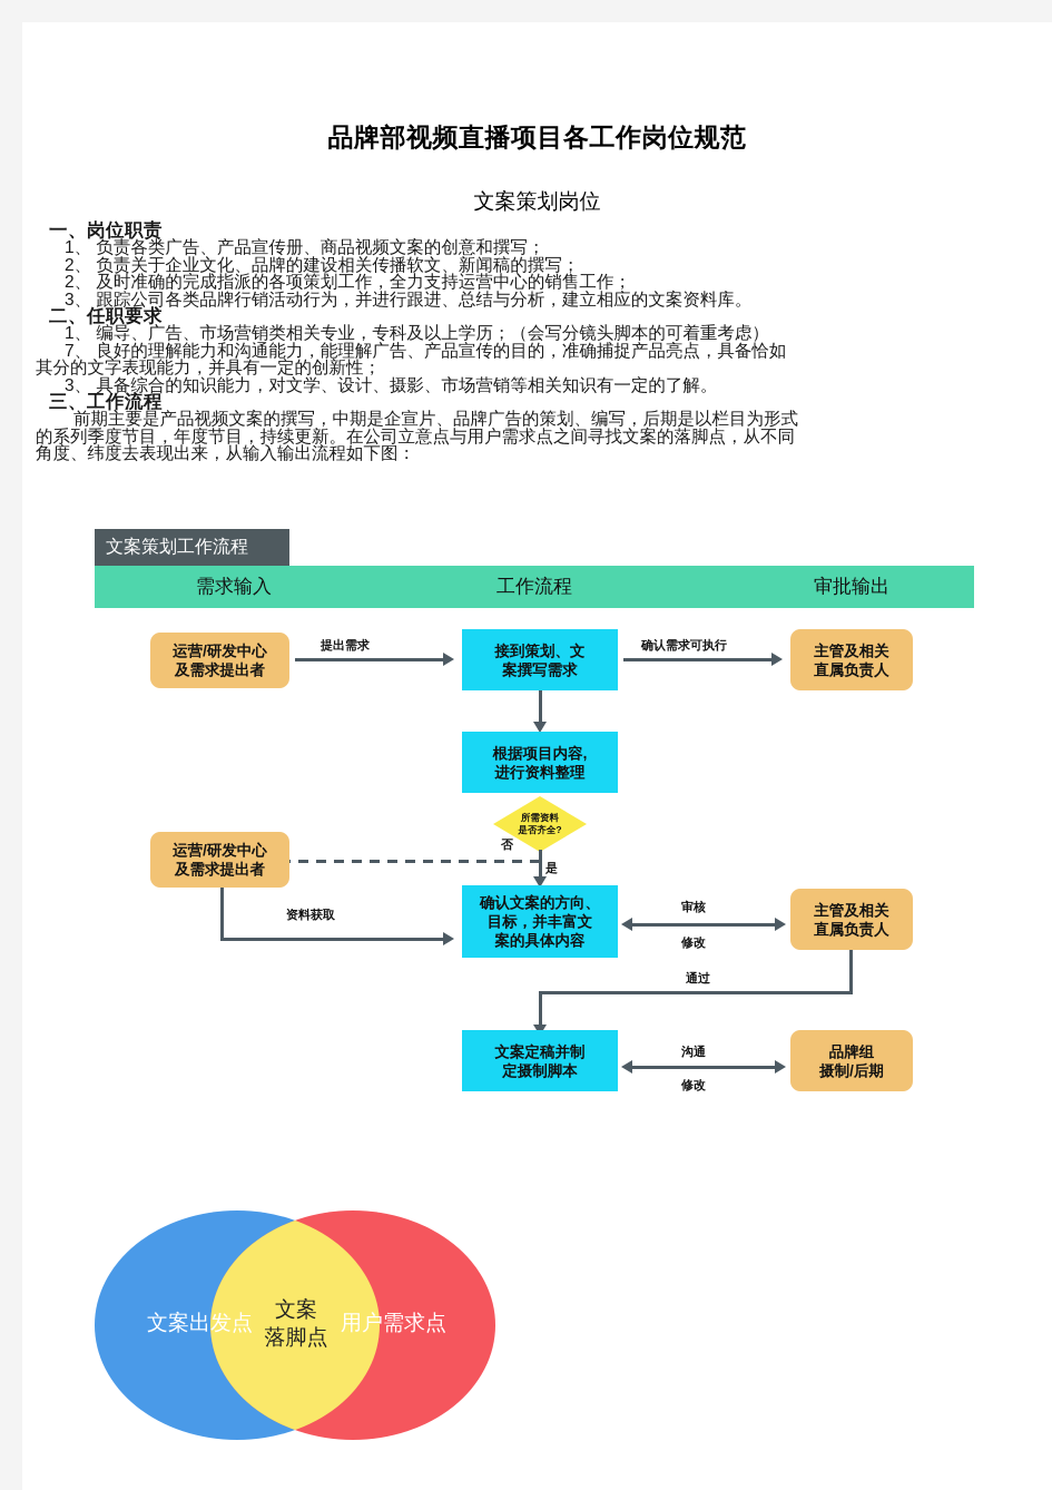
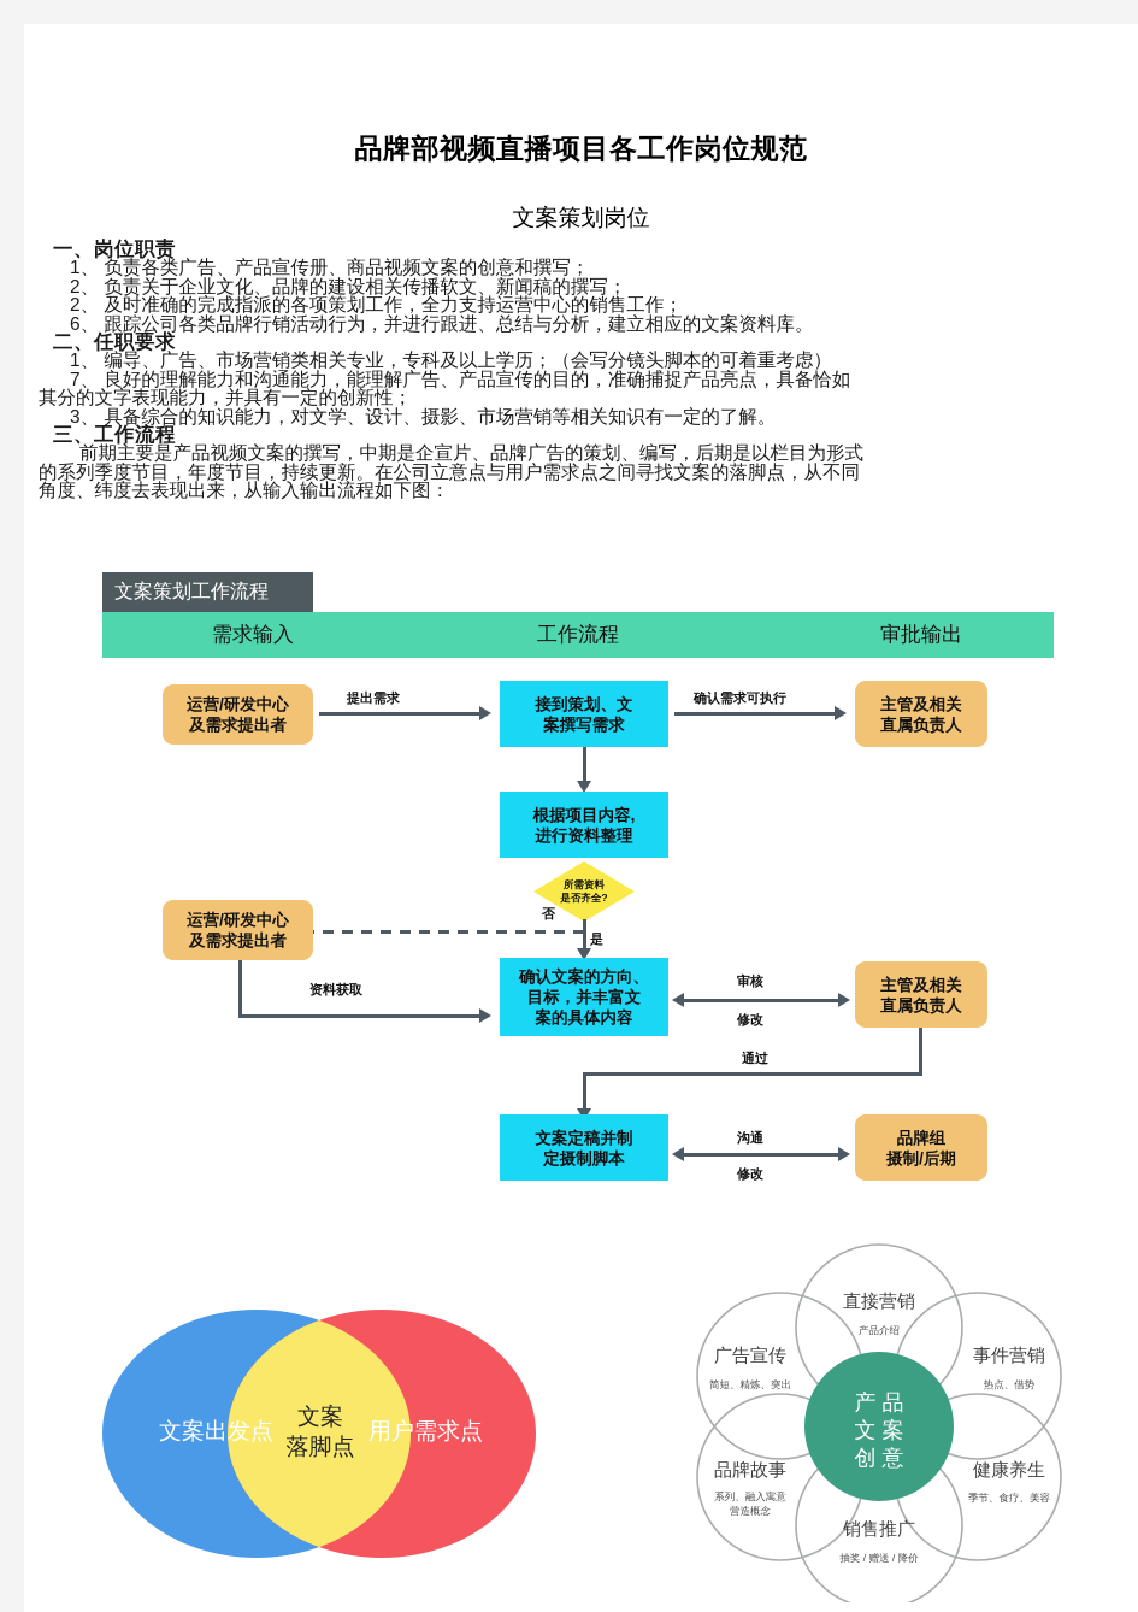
  品牌部视频直播项目各工作岗位规范
  文案策划岗位
  一、岗位职责
  1、 负责各类广告、产品宣传册、商品视频文案的创意和撰写；
  2、 负责关于企业文化、品牌的建设相关传播软文、新闻稿的撰写；
  2、 及时准确的完成指派的各项策划工作，全力支持运营中心的销售工作；
- 3、 跟踪公司各类品牌行销活动行为，并进行跟进、总结与分析，建立相应的文案资料库。
+ 6、 跟踪公司各类品牌行销活动行为，并进行跟进、总结与分析，建立相应的文案资料库。
  二、任职要求
  1、 编导、广告、市场营销类相关专业，专科及以上学历；（会写分镜头脚本的可着重考虑）
  7、 良好的理解能力和沟通能力，能理解广告、产品宣传的目的，准确捕捉产品亮点，具备恰如
  其分的文字表现能力，并具有一定的创新性；
  3、 具备综合的知识能力，对文学、设计、摄影、市场营销等相关知识有一定的了解。
  三、工作流程
  前期主要是产品视频文案的撰写，中期是企宣片、品牌广告的策划、编写，后期是以栏目为形式
  的系列季度节目，年度节目，持续更新。在公司立意点与用户需求点之间寻找文案的落脚点，从不同
  角度、纬度去表现出来，从输入输出流程如下图：
  文案策划工作流程
  需求输入
  工作流程
  审批输出
  运营/研发中心
  及需求提出者
  接到策划、文
  案撰写需求
  主管及相关
  直属负责人
  提出需求
  确认需求可执行
  根据项目内容,
  进行资料整理
  所需资料
  是否齐全?
  否
  运营/研发中心
  及需求提出者
  是
  确认文案的方向、
  目标，并丰富文
  案的具体内容
  主管及相关
  直属负责人
  资料获取
  审核
  修改
  通过
  文案定稿并制
  定摄制脚本
  品牌组
  摄制/后期
  沟通
  修改
  文案出发点
  用户需求点
  文案
  落脚点
+ 直接营销
+ 产品介绍
+ 事件营销
+ 热点、借势
+ 健康养生
+ 季节、食疗、美容
+ 销售推广
+ 抽奖 / 赠送 / 降价
+ 品牌故事
+ 系列、融入寓意
+ 营造概念
+ 广告宣传
+ 简短、精炼、突出
+ 产 品
+ 文 案
+ 创 意
